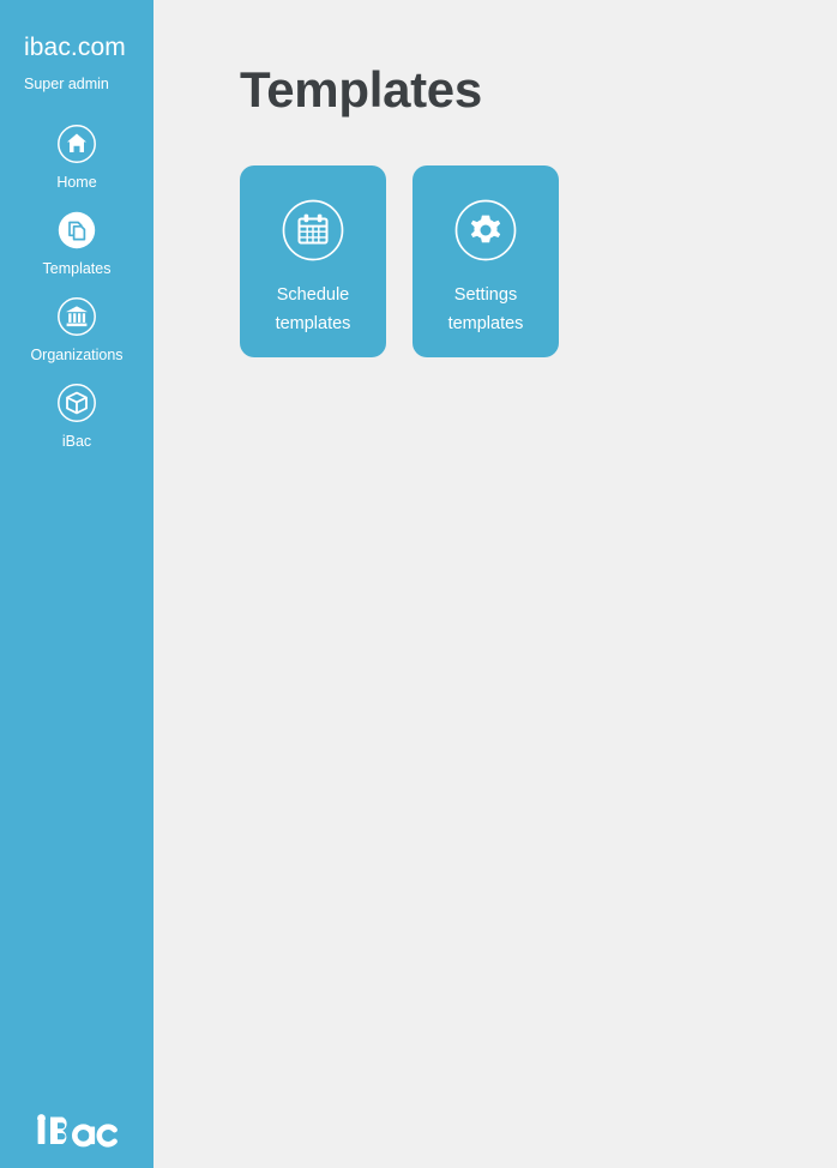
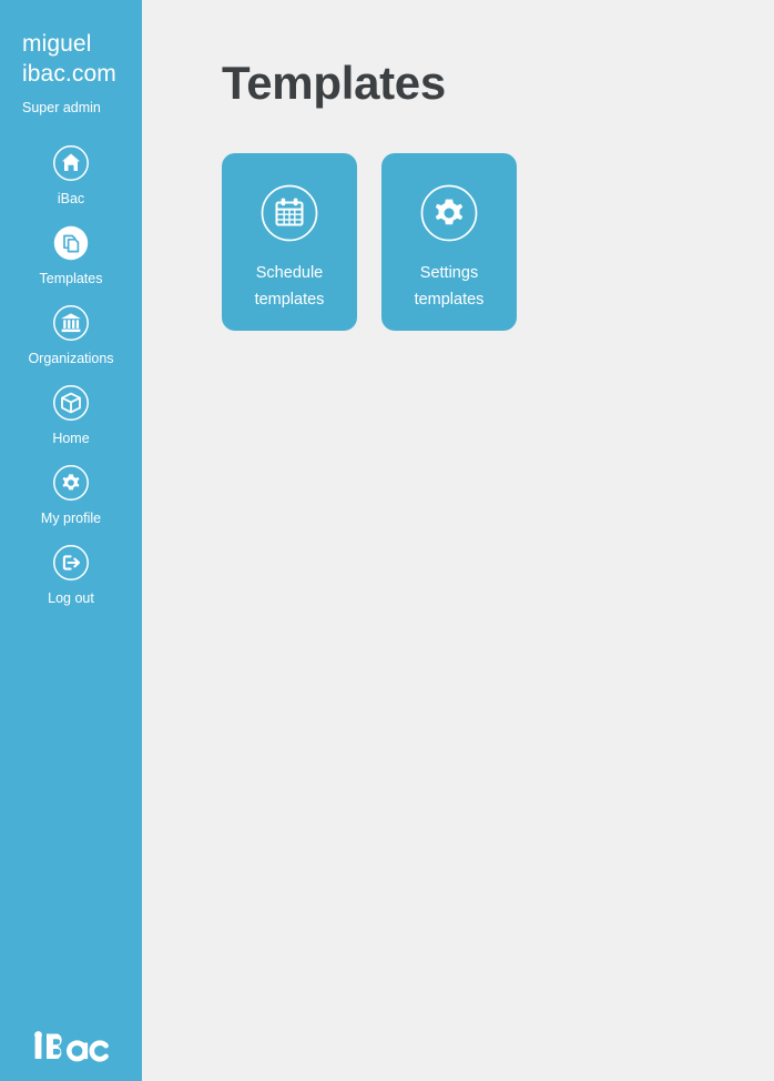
+ miguel
  ibac.com
  Super admin
- Home
+ iBac
  Templates
  Organizations
- iBac
+ Home
+ My profile
+ Log out
  Templates
  Schedule
  templates
  Settings
  templates
